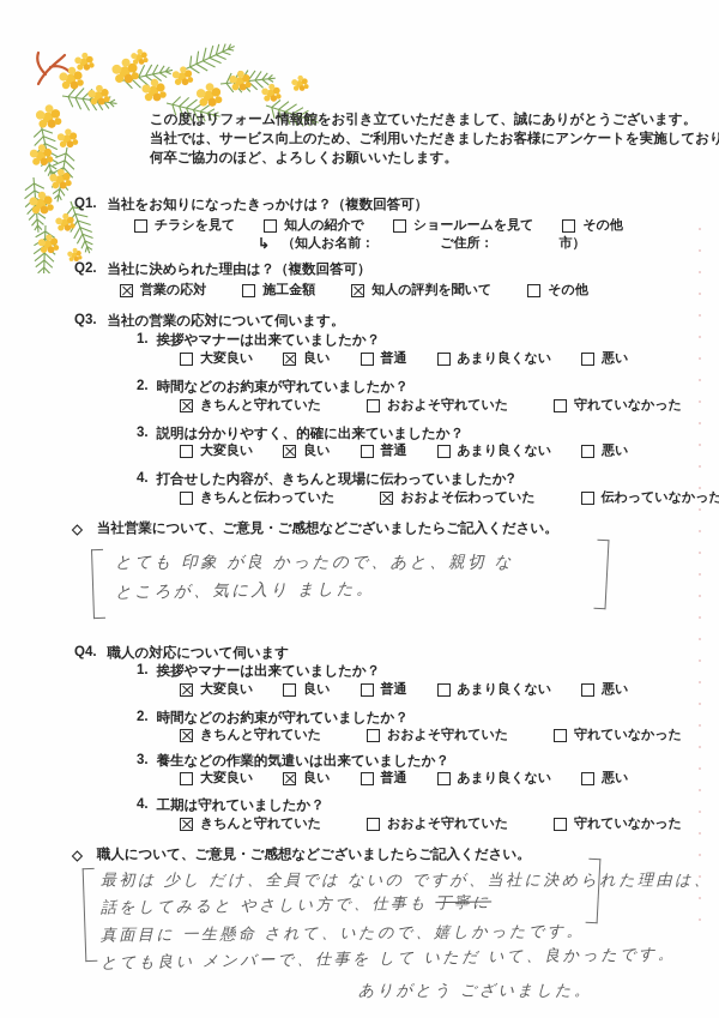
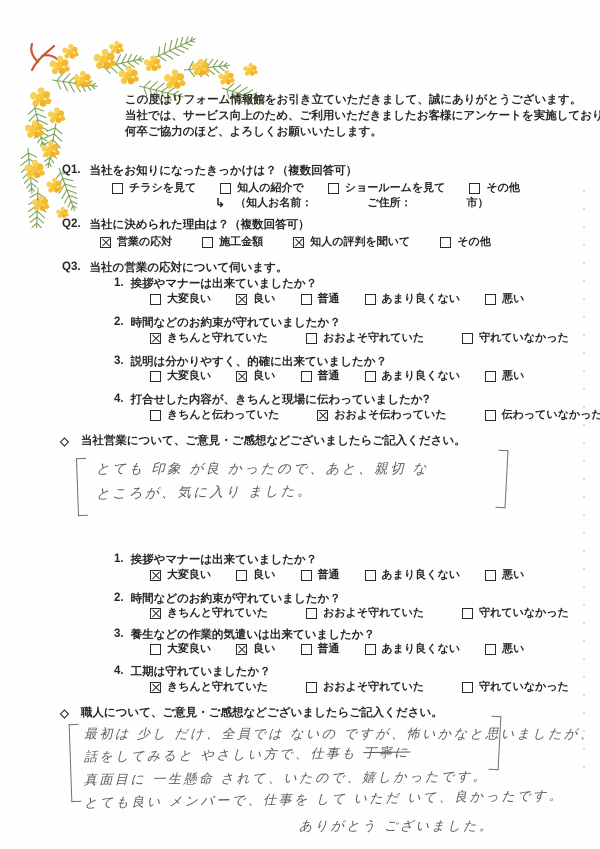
  この度はリフォーム情報館をお引き立ていただきまして、誠にありがとうございます。
  当社では、サービス向上のため、ご利用いただきましたお客様にアンケートを実施しており
  何卒ご協力のほど、よろしくお願いいたします。
  Q1.
  当社をお知りになったきっかけは？（複数回答可）
  チラシを見て
  知人の紹介で
  ショールームを見て
  その他
  ↳
  （知人お名前： ご住所： 市）
  Q2.
  当社に決められた理由は？（複数回答可）
  営業の応対
  施工金額
  知人の評判を聞いて
  その他
  Q3.
  当社の営業の応対について伺います。
  1.
  挨拶やマナーは出来ていましたか？
  大変良い
  良い
  普通
  あまり良くない
  悪い
  2.
  時間などのお約束が守れていましたか？
  きちんと守れていた
  おおよそ守れていた
  守れていなかった
  3.
  説明は分かりやすく、的確に出来ていましたか？
  大変良い
  良い
  普通
  あまり良くない
  悪い
  4.
  打合せした内容が、きちんと現場に伝わっていましたか?
  きちんと伝わっていた
  おおよそ伝わっていた
  伝わっていなかった
  ◇
  当社営業について、ご意見・ご感想などございましたらご記入ください。
  とても 印象 が良 かったので、あと、親切 な
  ところが、気に入り ました。
- Q4.
- 職人の対応について伺います
  1.
  挨拶やマナーは出来ていましたか？
  大変良い
  良い
  普通
  あまり良くない
  悪い
  2.
  時間などのお約束が守れていましたか？
  きちんと守れていた
  おおよそ守れていた
  守れていなかった
  3.
  養生などの作業的気遣いは出来ていましたか？
  大変良い
  良い
  普通
  あまり良くない
  悪い
  4.
  工期は守れていましたか？
  きちんと守れていた
  おおよそ守れていた
  守れていなかった
  ◇
  職人について、ご意見・ご感想などございましたらご記入ください。
- 最初は 少し だけ、全員では ないの ですが、当社に決められた理由は、
+ 最初は 少し だけ、全員では ないの ですが、怖いかなと思いましたが、
  話をしてみると やさしい方で、仕事も 丁寧に
  真面目に 一生懸命 されて、いたので、嬉しかったです。
  とても良い メンバーで、仕事を して いただ いて、良かったです。
  ありがとう ございました。
